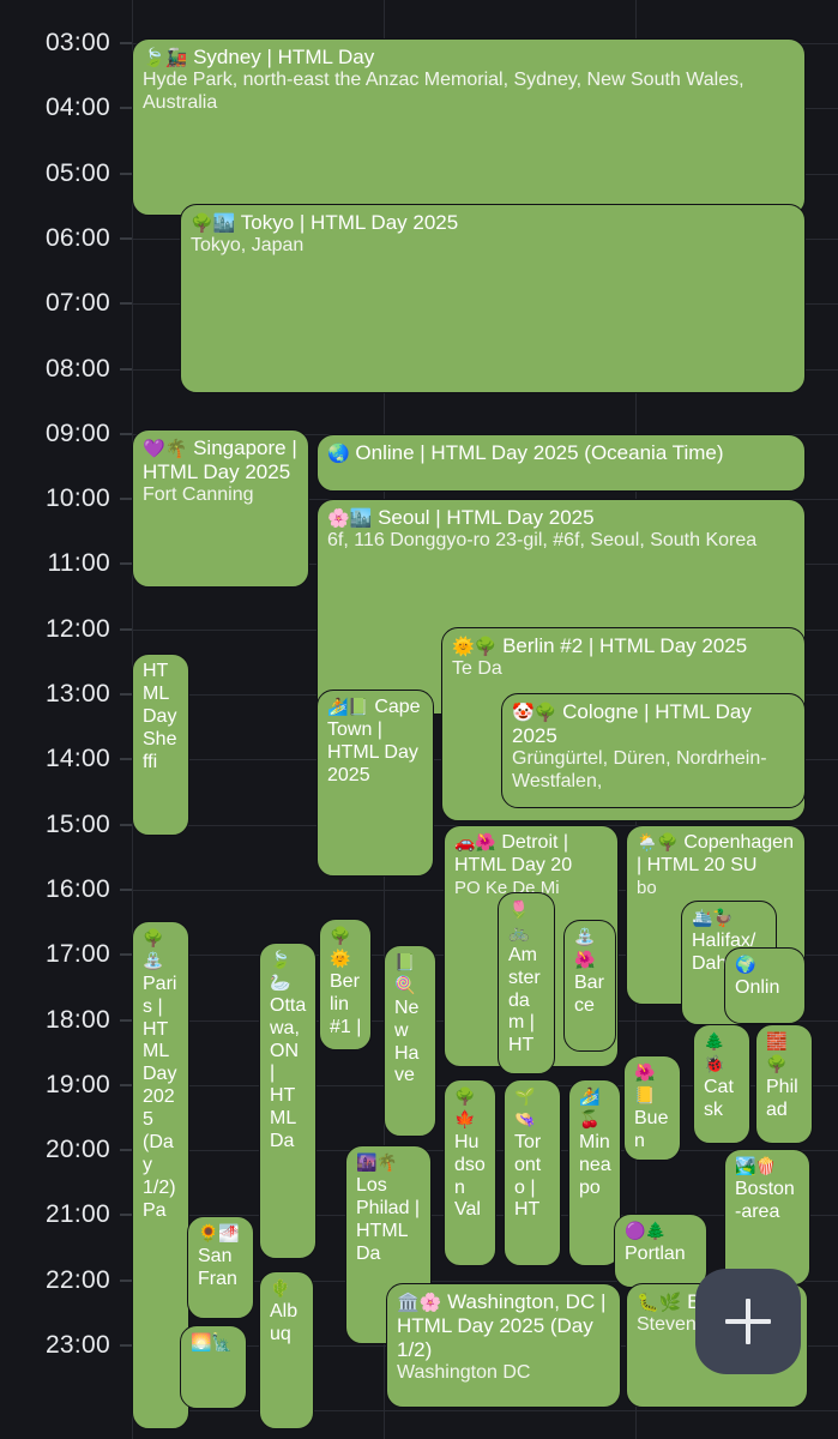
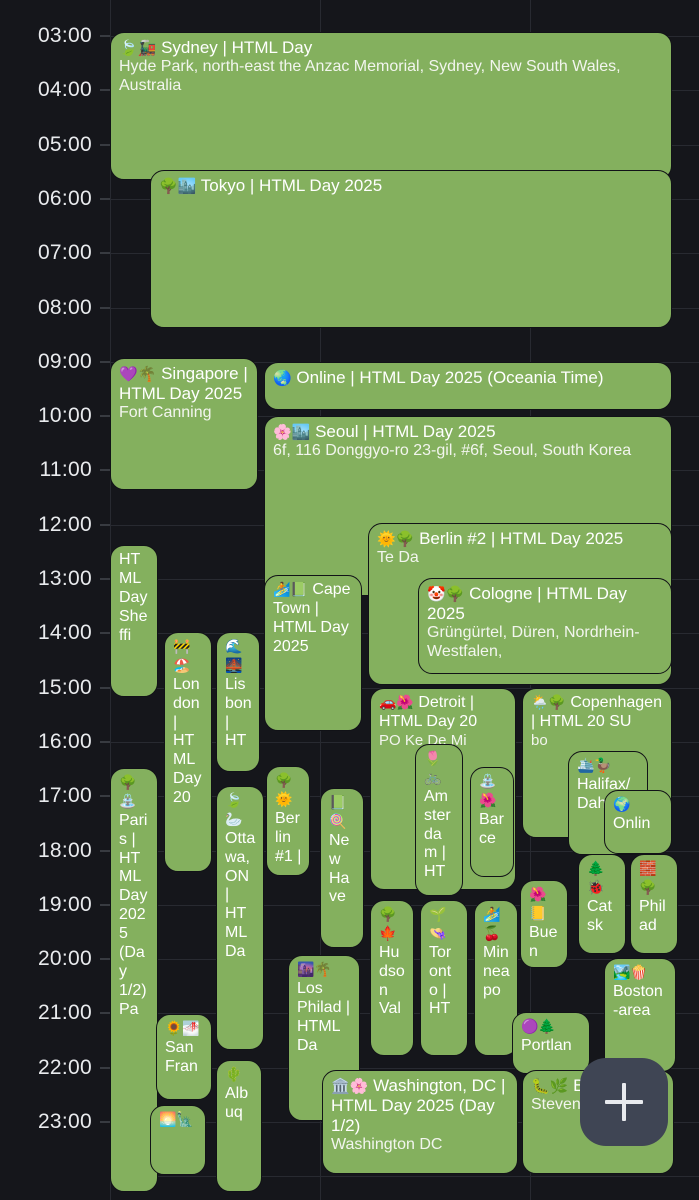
  🍃🚂 Sydney | HTML Day
  Hyde Park, north-east the Anzac Memorial, Sydney, New South Wales, Australia
  🌳🏙️ Tokyo | HTML Day 2025
- Tokyo, Japan
  💜🌴 Singapore | HTML Day 2025
  Fort Canning
  🌏 Online | HTML Day 2025 (Oceania Time)
  🌸🏙️ Seoul | HTML Day 2025
  6f, 116 Donggyo-ro 23-gil, #6f, Seoul, South Korea
  HTML Day Sheffi
  🏄📗 Cape Town | HTML Day 2025
  🌞🌳 Berlin #2 | HTML Day 2025
  Te Da
  🤡🌳 Cologne | HTML Day 2025
  Grüngürtel, Düren, Nordrhein-Westfalen,
+ 🚧🏖️ London | HTML Day 20
+ 🌊🌉 Lisbon | HT
  🚗🌺 Detroit | HTML Day 20
  PO Ke De Mi
  🌦️🌳 Copenhagen | HTML 20 SU
  bo
  🌷🚲 Amsterdam | HT
  ⛲🌺 Barce
  🛳️🦆 Halifax/Dah
  🌍 Onlin
  🌳⛲ Paris | HTML Day 2025 (Day 1/2) Pa
  🍃🦢 Ottawa, ON | HTML Da
  🌳🌞 Berlin #1 |
  📗🍭 New Have
  🌺📒 Buen
  🌲🐞 Catsk
  🧱🌳 Philad
  🌳🍁 Hudson Val
  🌱👒 Toronto | HT
  🏄🍒 Minneapo
  🌆🌴 Los Philad | HTML Da
  🏞️🍿 Boston-area
  🌻🌁 San Fran
  🟣🌲 Portlan
  🌵 Albuq
  🏛️🌸 Washington, DC | HTML Day 2025 (Day 1/2)
  Washington DC
  🌅🗽
  03:00
  04:00
  05:00
  06:00
  07:00
  08:00
  09:00
  10:00
  11:00
  12:00
  13:00
  14:00
  15:00
  16:00
  17:00
  18:00
  19:00
  20:00
  21:00
  22:00
  23:00
